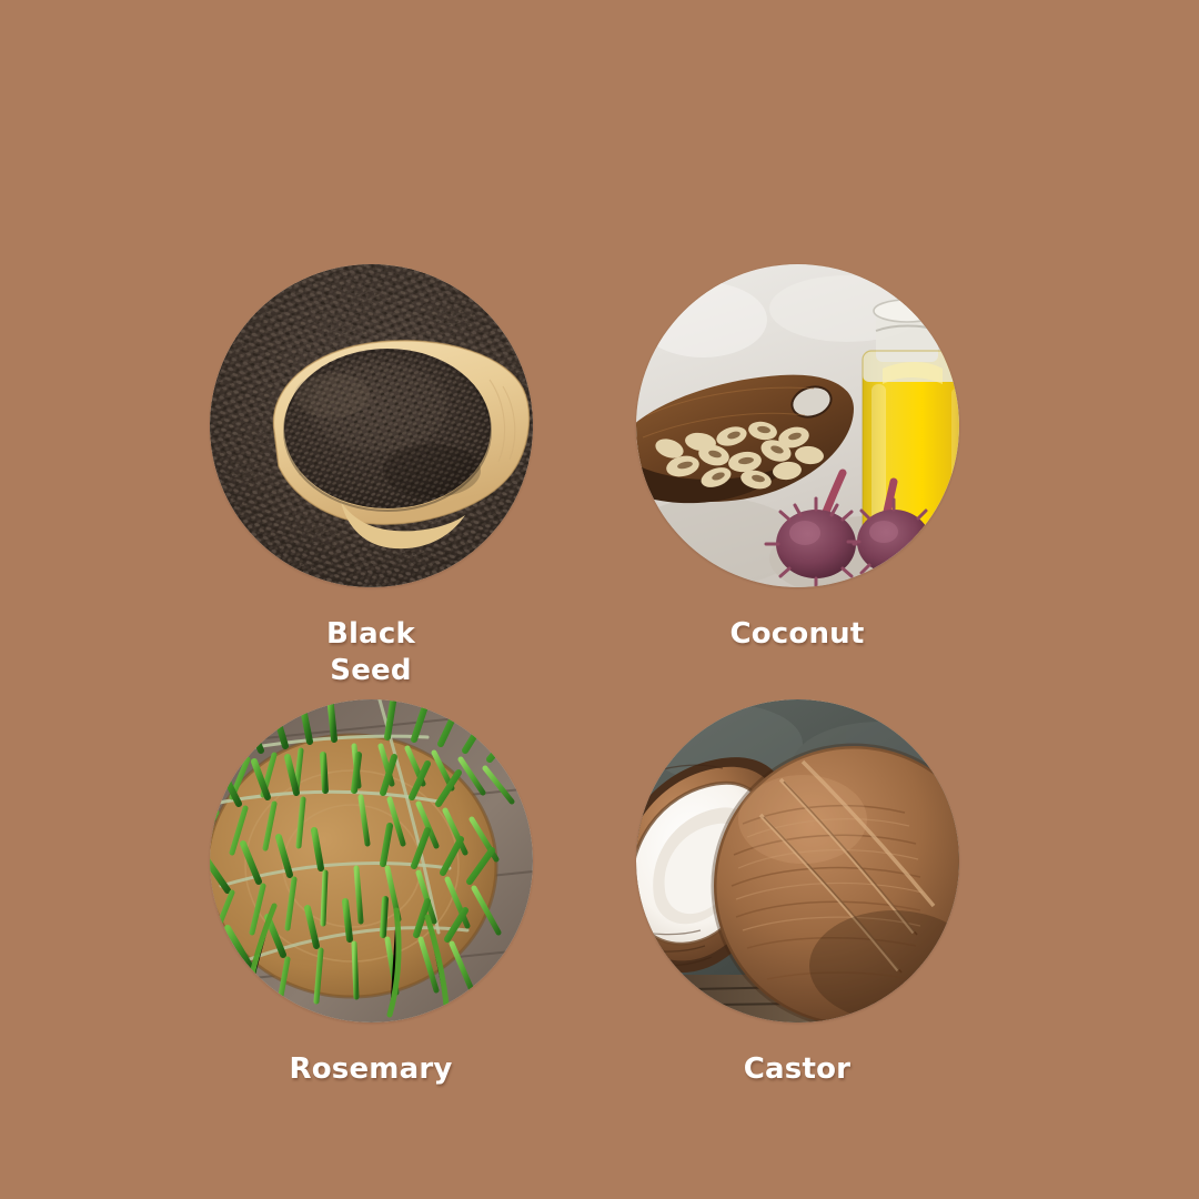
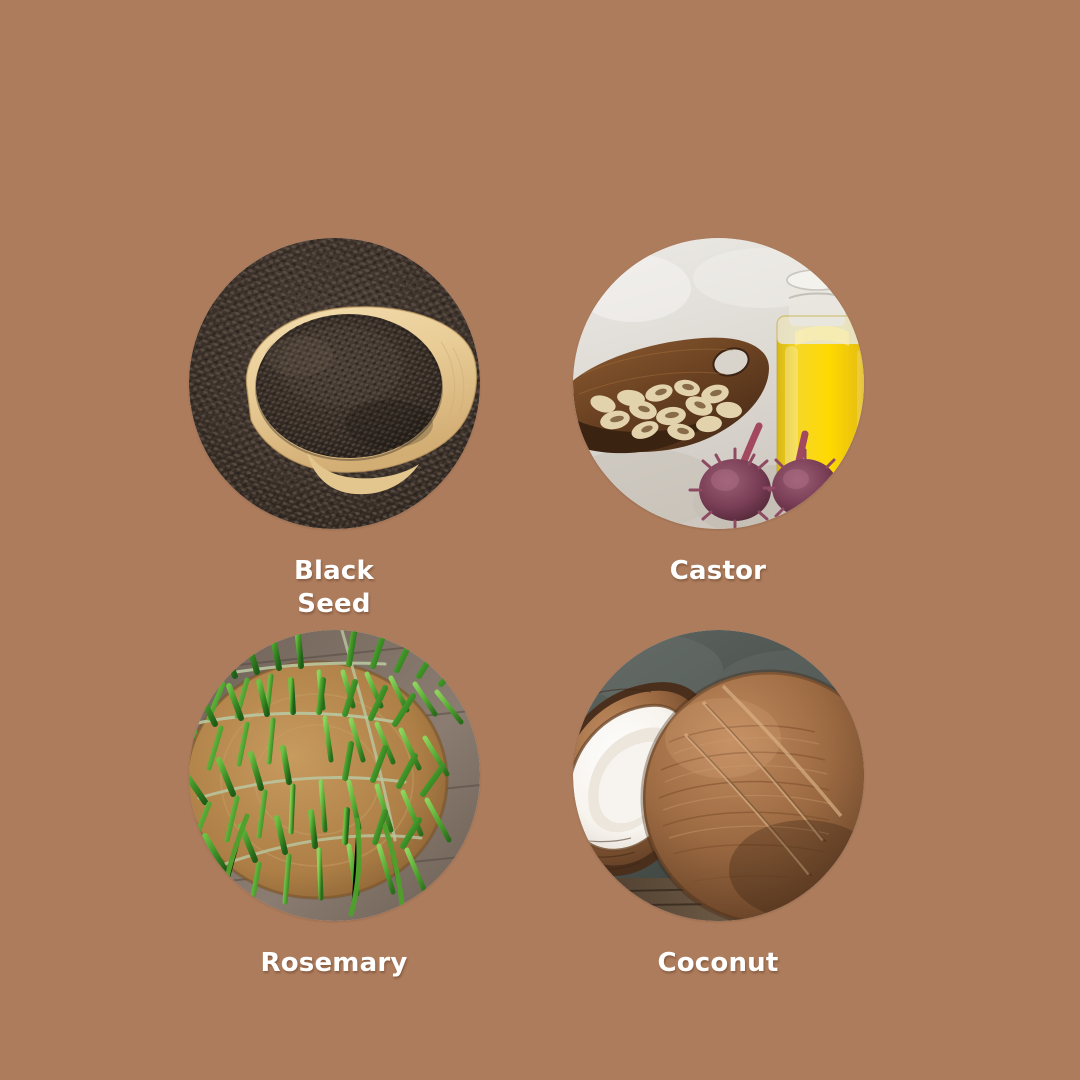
  Black
  Seed
- Coconut
+ Castor
  Rosemary
- Castor
+ Coconut
